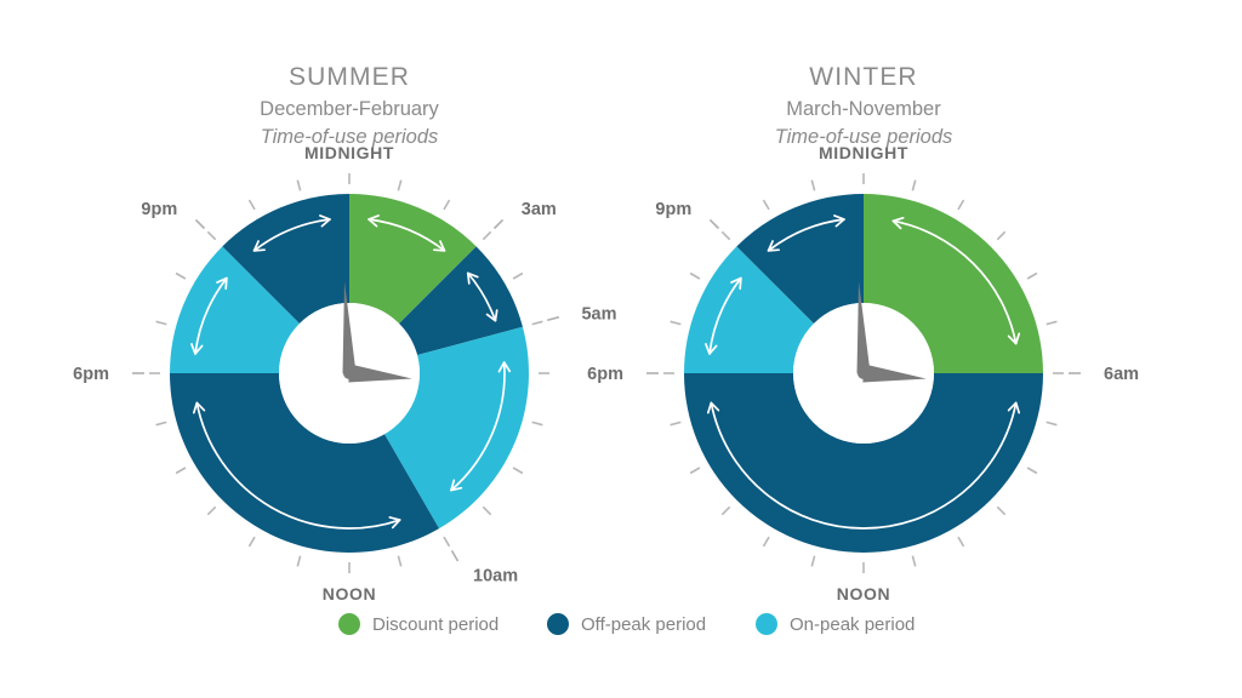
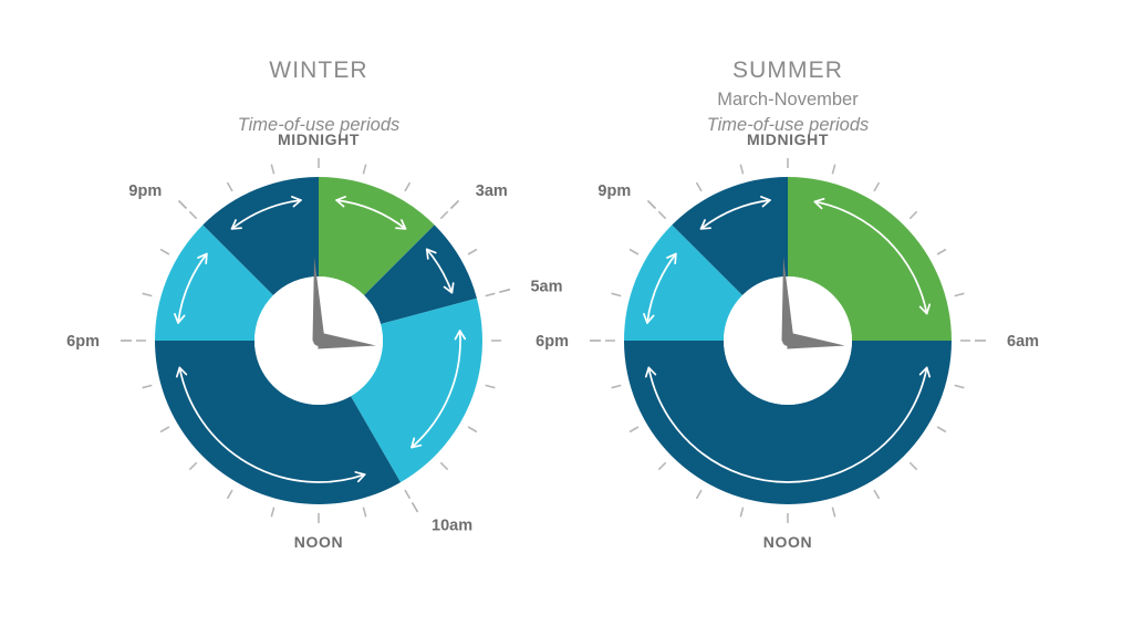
- SUMMER
+ WINTER
- December-February
  Time-of-use periods
  MIDNIGHT
  NOON
  3am
  5am
  10am
  6pm
  9pm
- WINTER
+ SUMMER
  March-November
  Time-of-use periods
  MIDNIGHT
  NOON
  6am
  6pm
  9pm
- Discount period
- Off-peak period
- On-peak period
